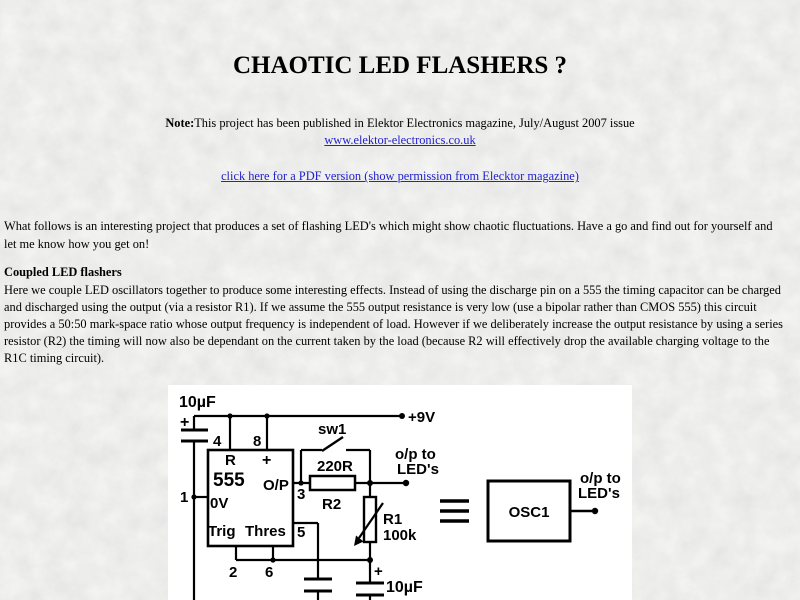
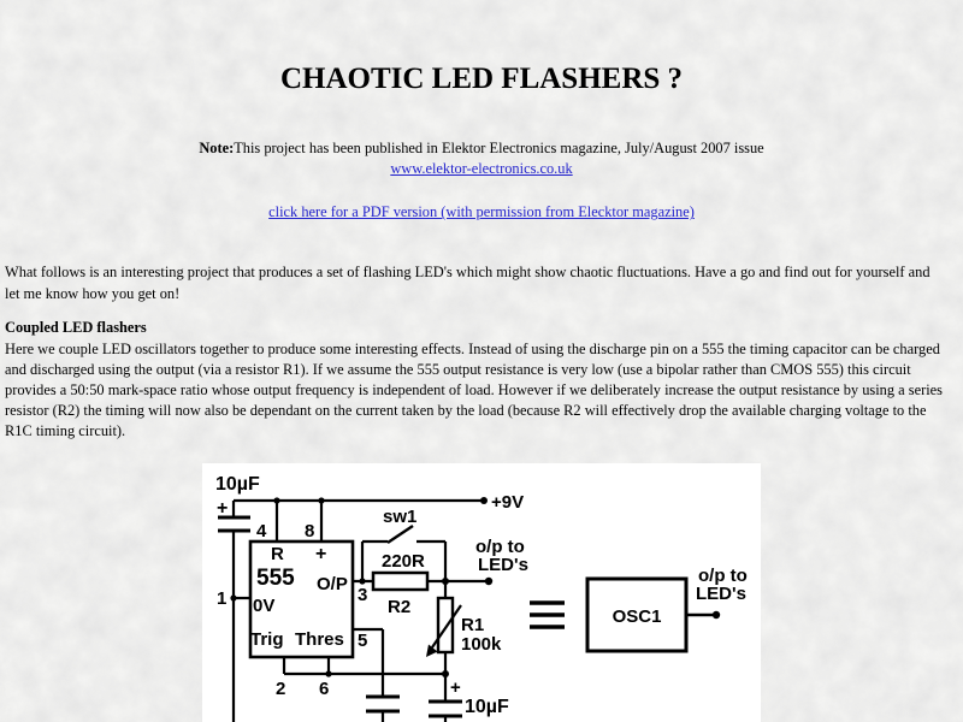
  CHAOTIC LED FLASHERS ?
  Note:This project has been published in Elektor Electronics magazine, July/August 2007 issue
  www.elektor-electronics.co.uk
- click here for a PDF version (show permission from Elecktor magazine)
+ click here for a PDF version (with permission from Elecktor magazine)
  What follows is an interesting project that produces a set of flashing LED's which might show chaotic fluctuations. Have a go and find out for yourself and
  let me know how you get on!
  Coupled LED flashers
  Here we couple LED oscillators together to produce some interesting effects. Instead of using the discharge pin on a 555 the timing capacitor can be charged
  and discharged using the output (via a resistor R1). If we assume the 555 output resistance is very low (use a bipolar rather than CMOS 555) this circuit
  provides a 50:50 mark-space ratio whose output frequency is independent of load. However if we deliberately increase the output resistance by using a series
  resistor (R2) the timing will now also be dependant on the current taken by the load (because R2 will effectively drop the available charging voltage to the
  R1C timing circuit).
  +9V
  10µF
  +
  1
  4
  8
  R
  +
  555
  O/P
  0V
  Trig
  Thres
  3
  220R
  R2
  sw1
  o/p to
  LED's
  R1
  100k
  2
  6
  5
  +
  10µF
  OSC1
  o/p to
  LED's
